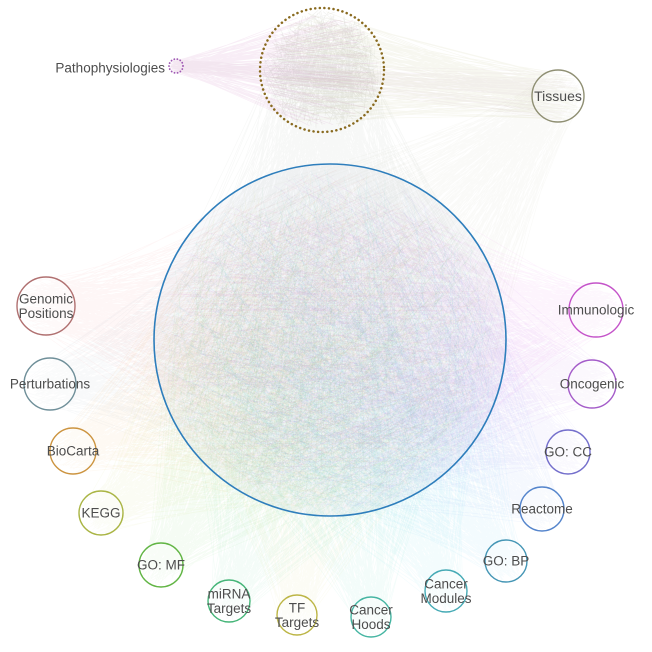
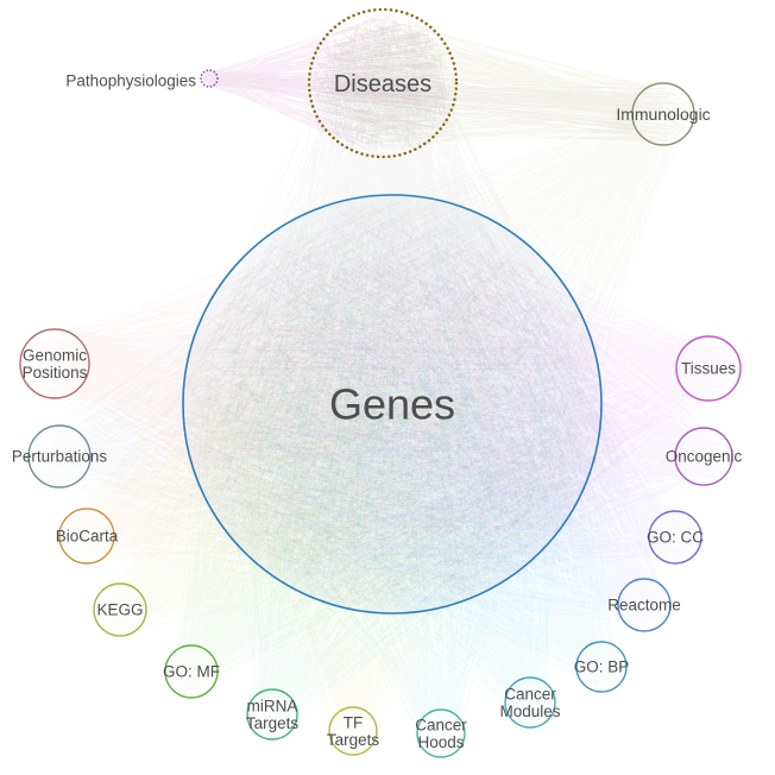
+ Genes
+ Diseases
  Pathophysiologies
- Tissues
+ Immunologic
  Genomic Positions
  Perturbations
  BioCarta
  KEGG
  GO: MF
  miRNA Targets
  TF Targets
  Cancer Hoods
  Cancer Modules
  GO: BP
  Reactome
  GO: CC
  Oncogenic
- Immunologic
+ Tissues
